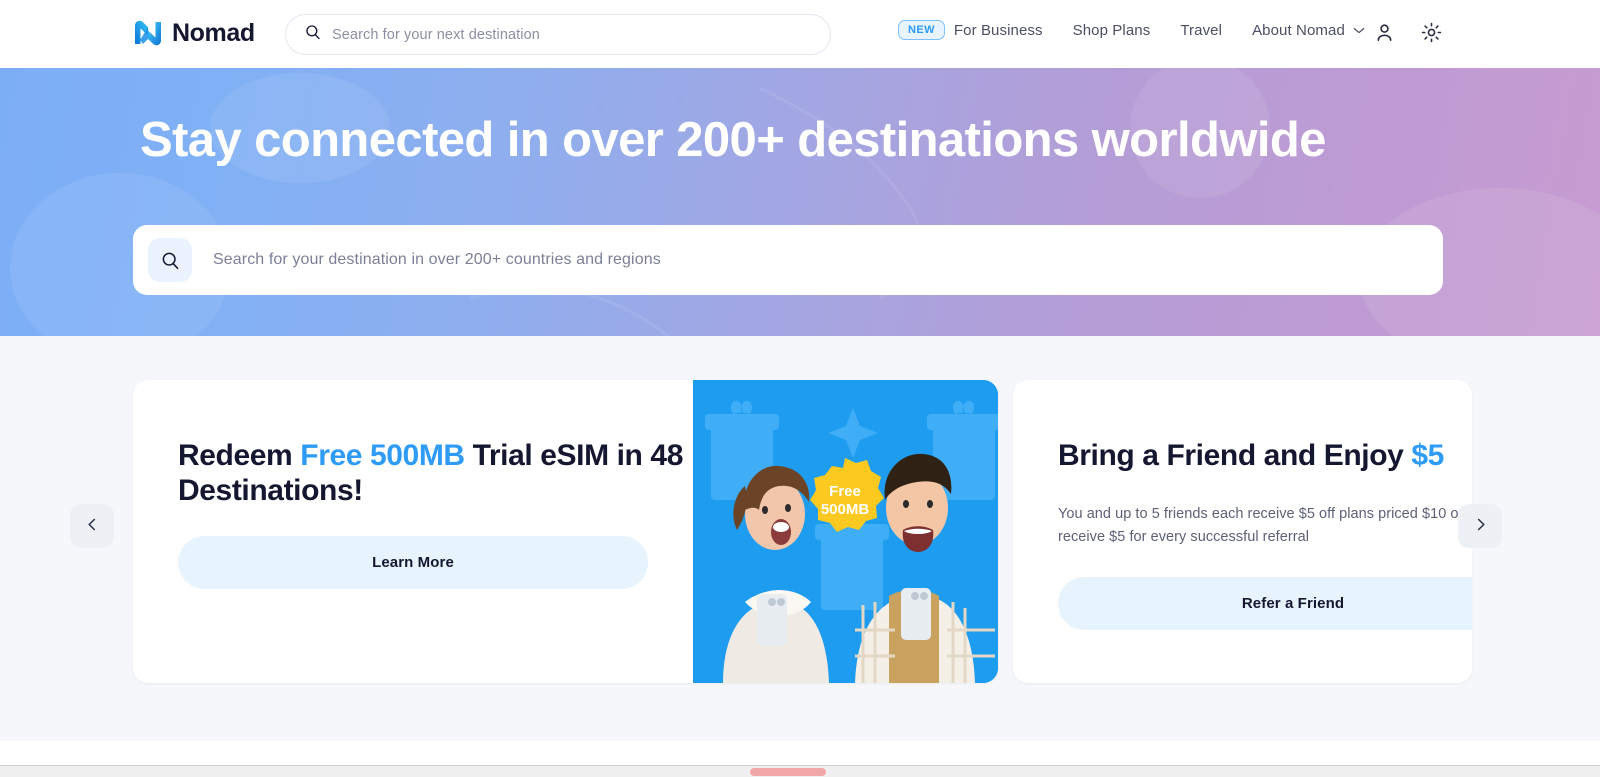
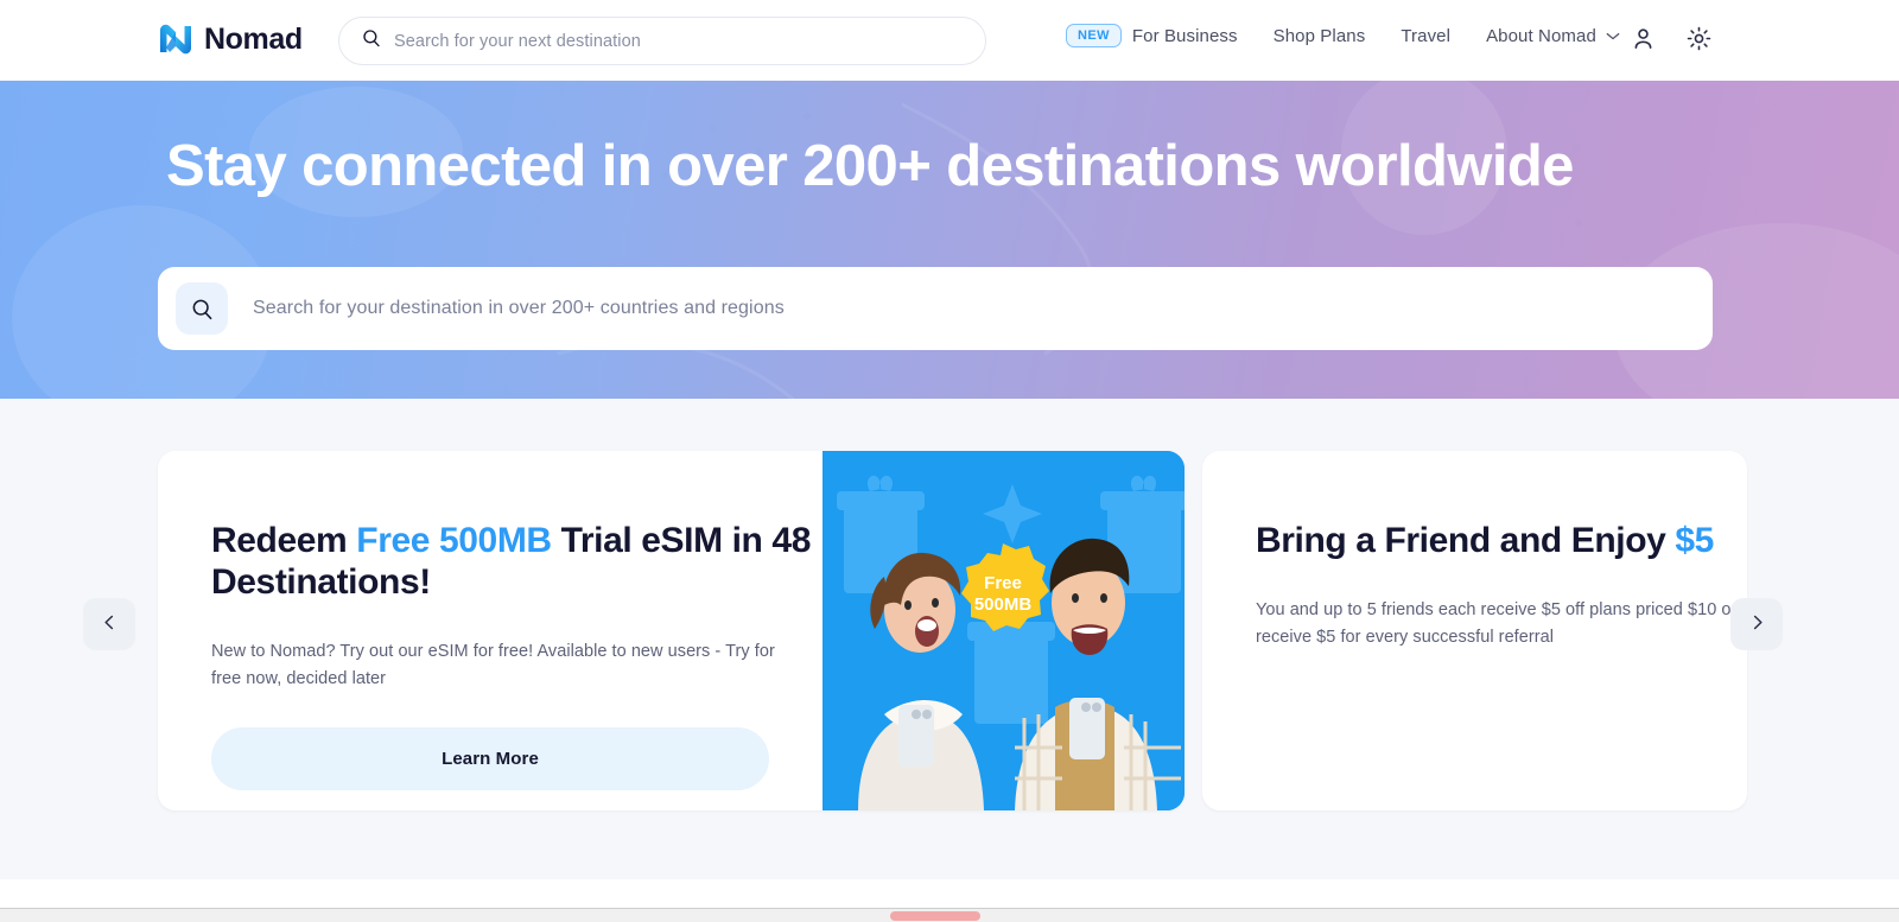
  Nomad
  Search for your next destination
  NEW
  For Business
  Shop Plans
  Travel
  About Nomad
  Stay connected in over 200+ destinations worldwide
  Search for your destination in over 200+ countries and regions
  Redeem Free 500MB Trial eSIM in 48 Destinations!
+ New to Nomad? Try out our eSIM for free! Available to new users - Try for free now, decided later
  Learn More
  Free
  500MB
  Bring a Friend and Enjoy $5
  You and up to 5 friends each receive $5 off plans priced $10 o receive $5 for every successful referral
- Refer a Friend
